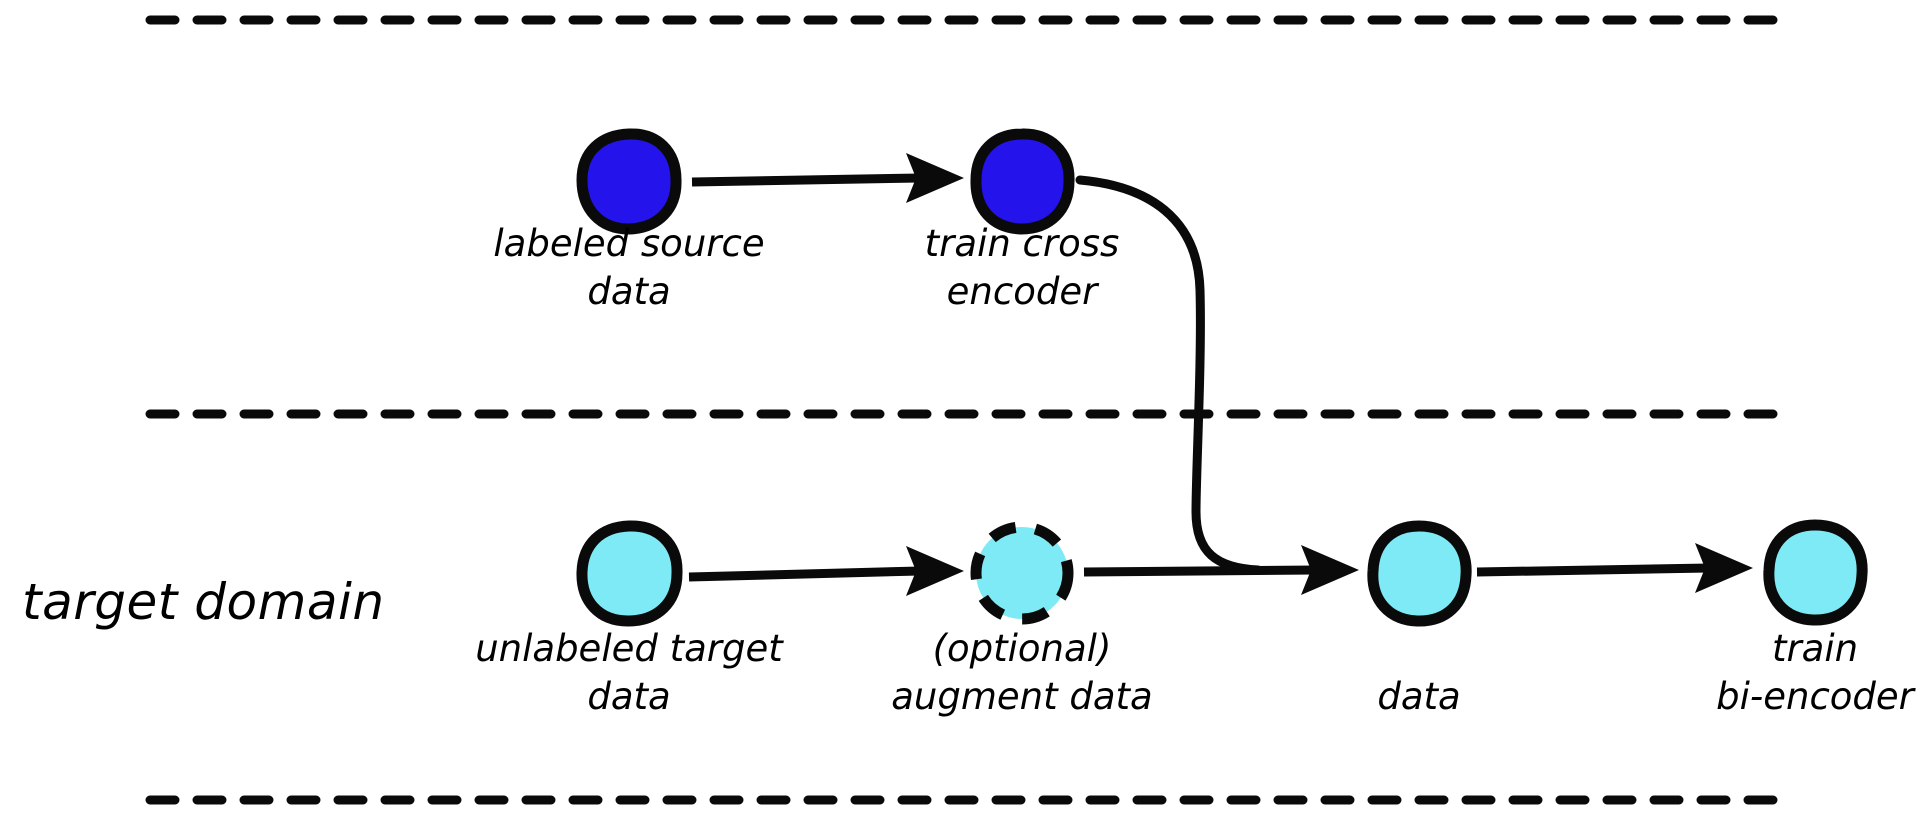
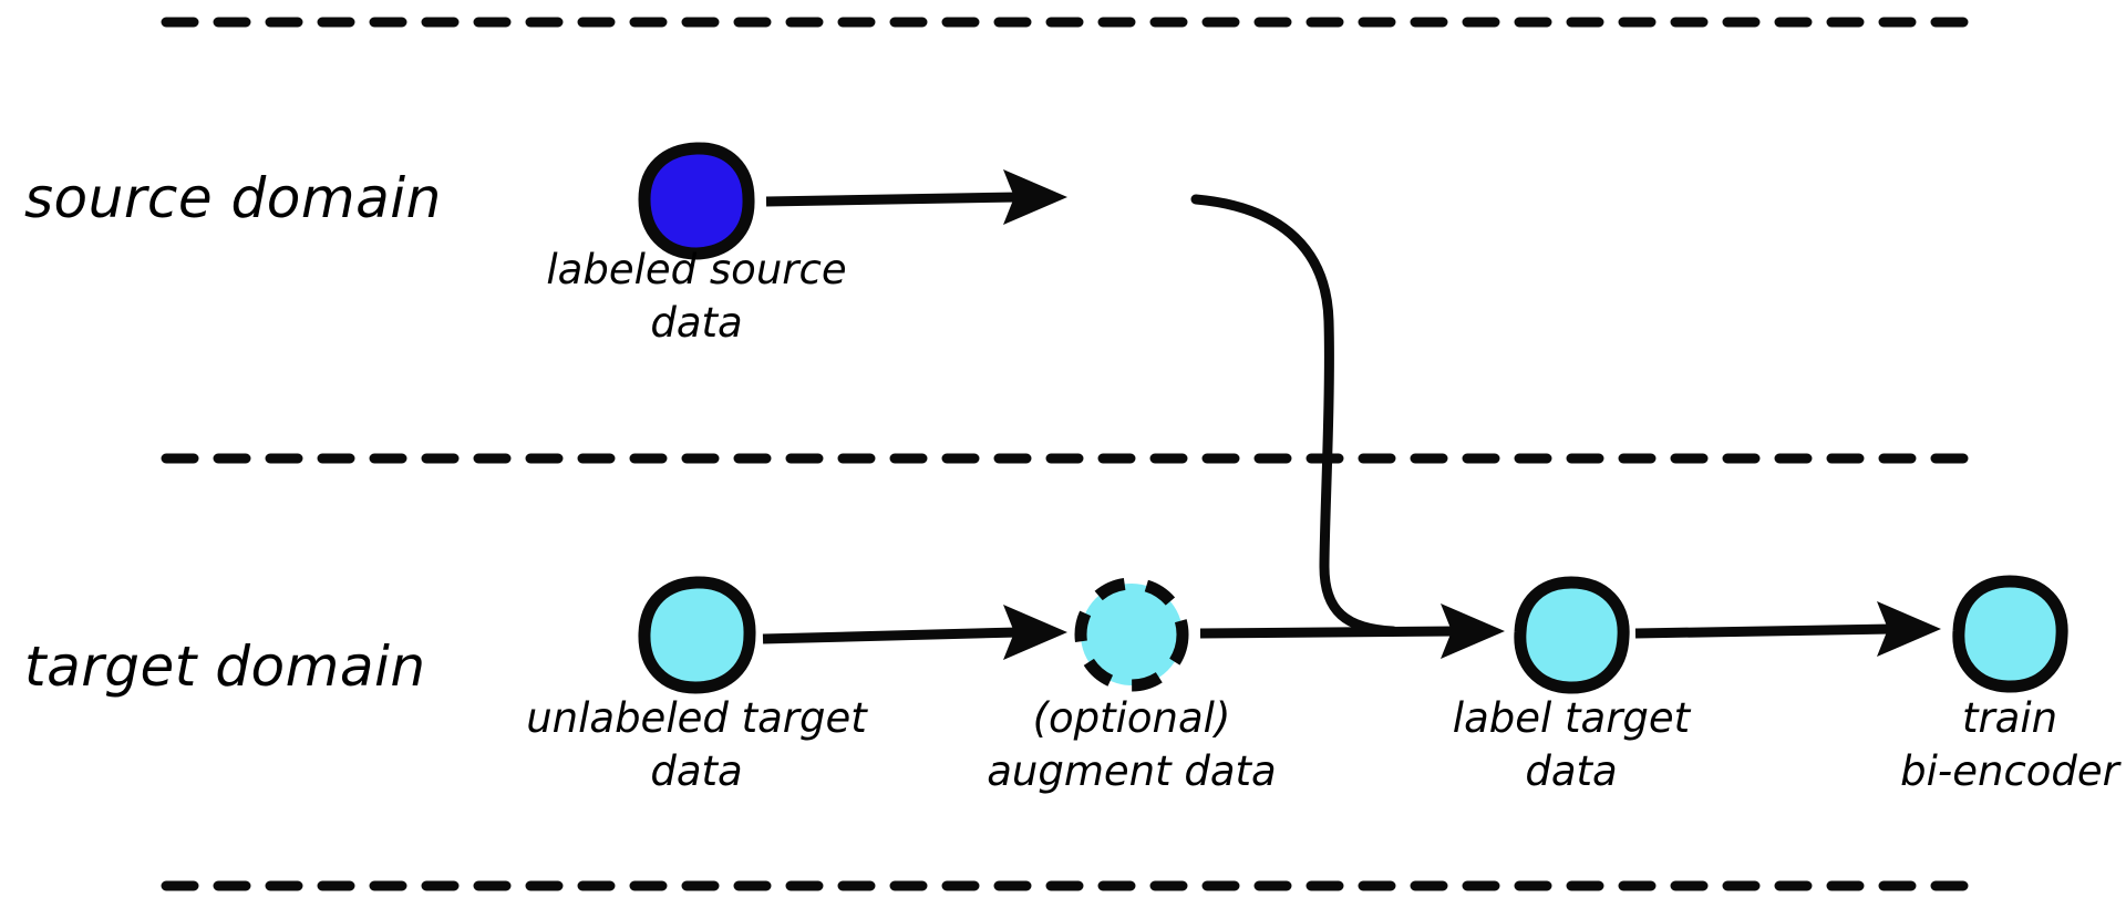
+ source domain
  labeled source
  data
- train cross
- encoder
  target domain
  unlabeled target
  data
  (optional)
  augment data
+ label target
  data
  train
  bi-encoder
